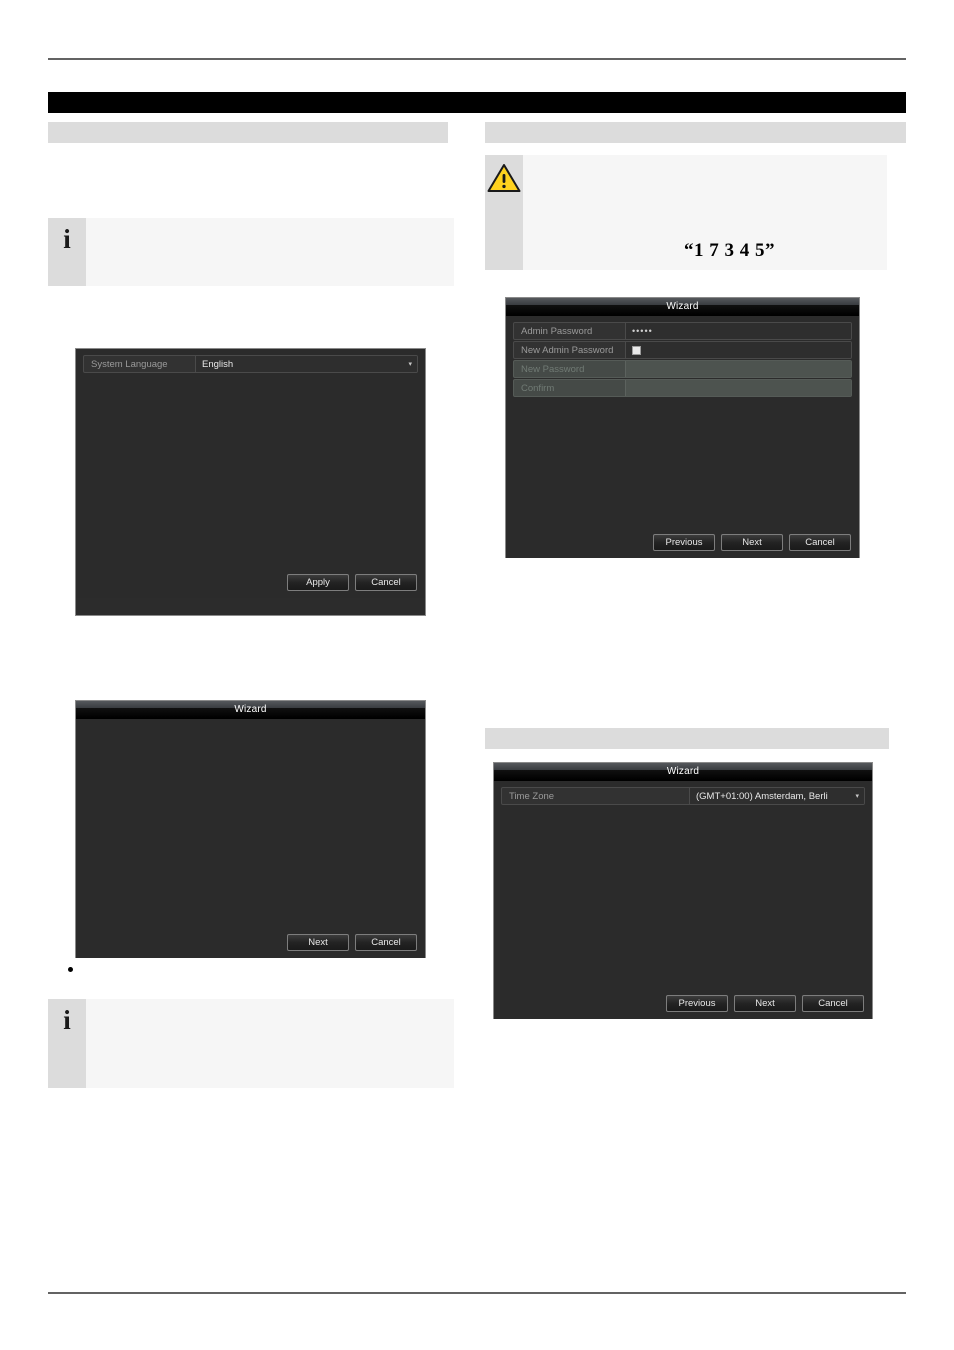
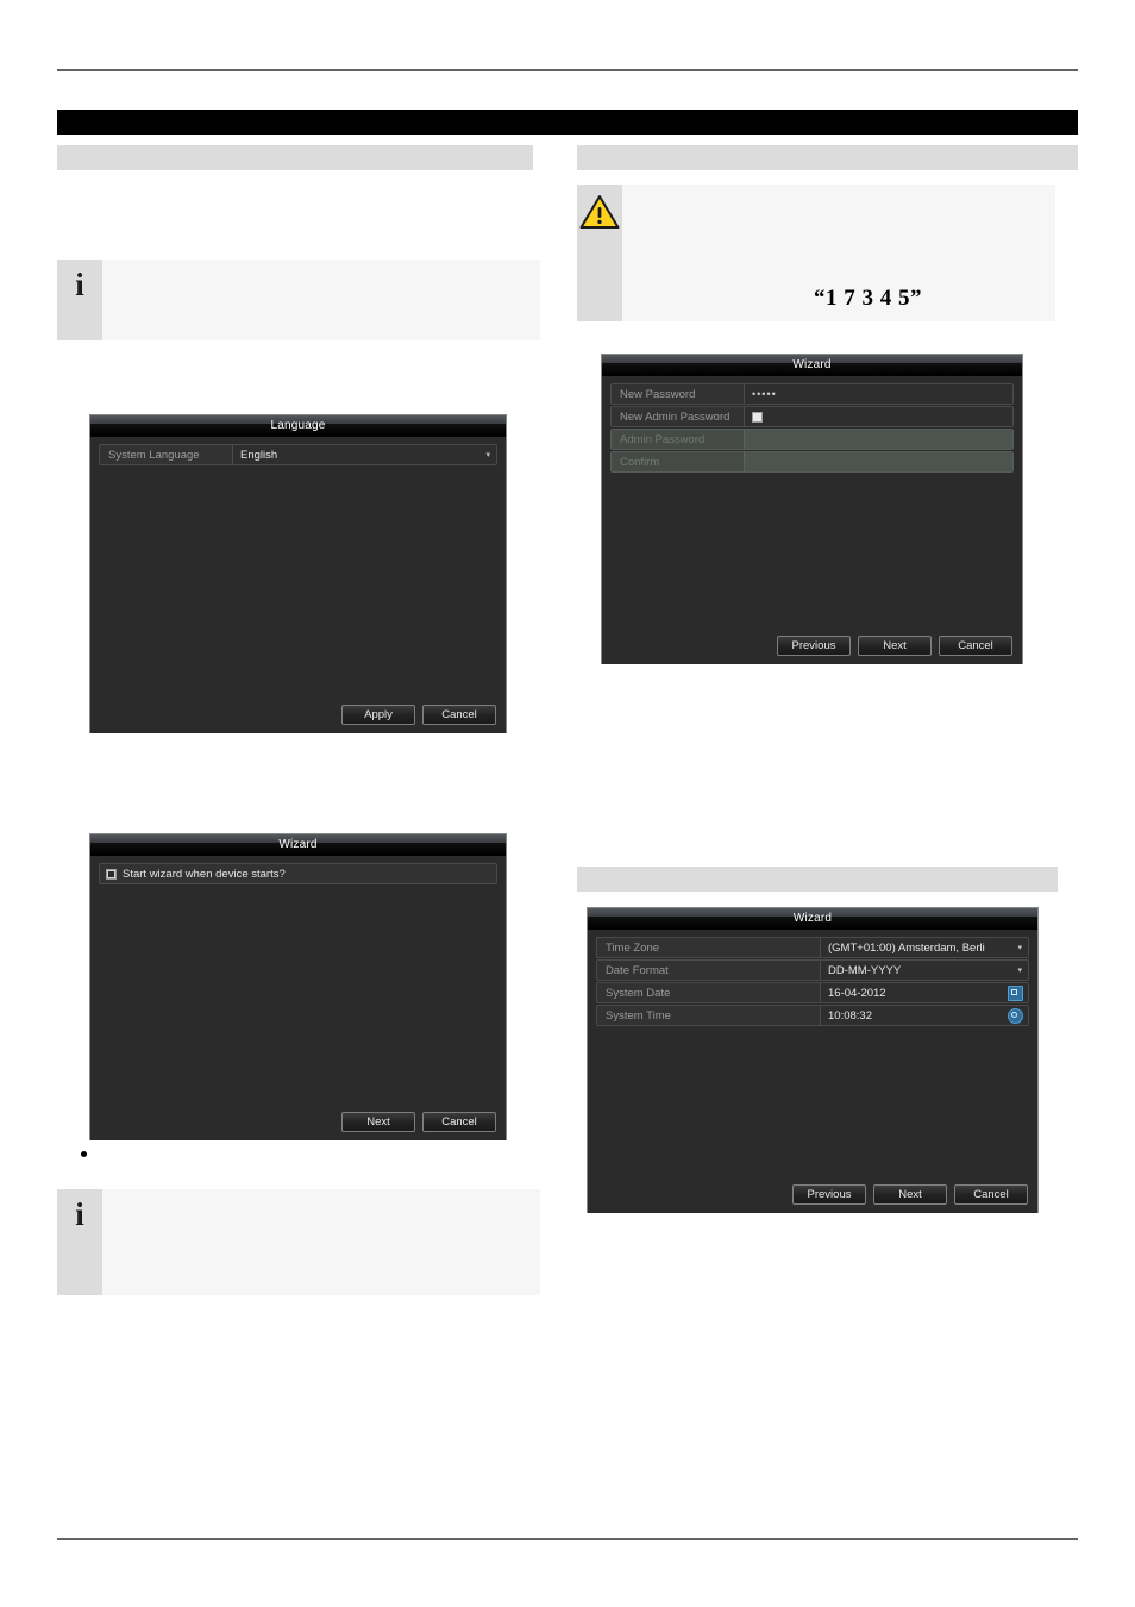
  i
  i
  “1 7 3 4 5”
+ Language
  System Language
  English
  Apply
  Cancel
  Wizard
+ Start wizard when device starts?
  Next
  Cancel
  Wizard
- Admin Password
+ New Password
  •••••
  New Admin Password
- New Password
+ Admin Password
  Confirm
  Previous
  Next
  Cancel
  Wizard
  Time Zone
  (GMT+01:00) Amsterdam, Berli
+ Date Format
+ DD-MM-YYYY
+ System Date
+ 16-04-2012
+ System Time
+ 10:08:32
  Previous
  Next
  Cancel
